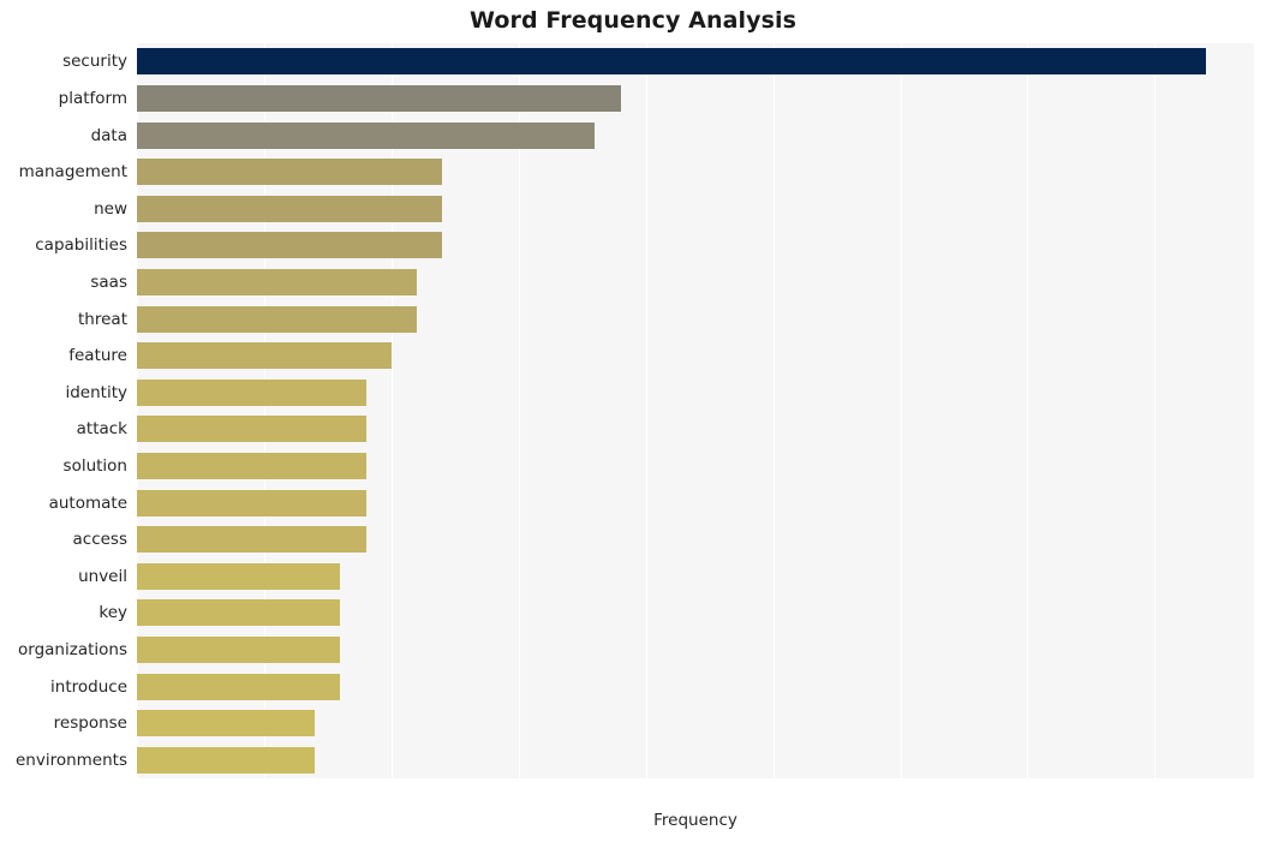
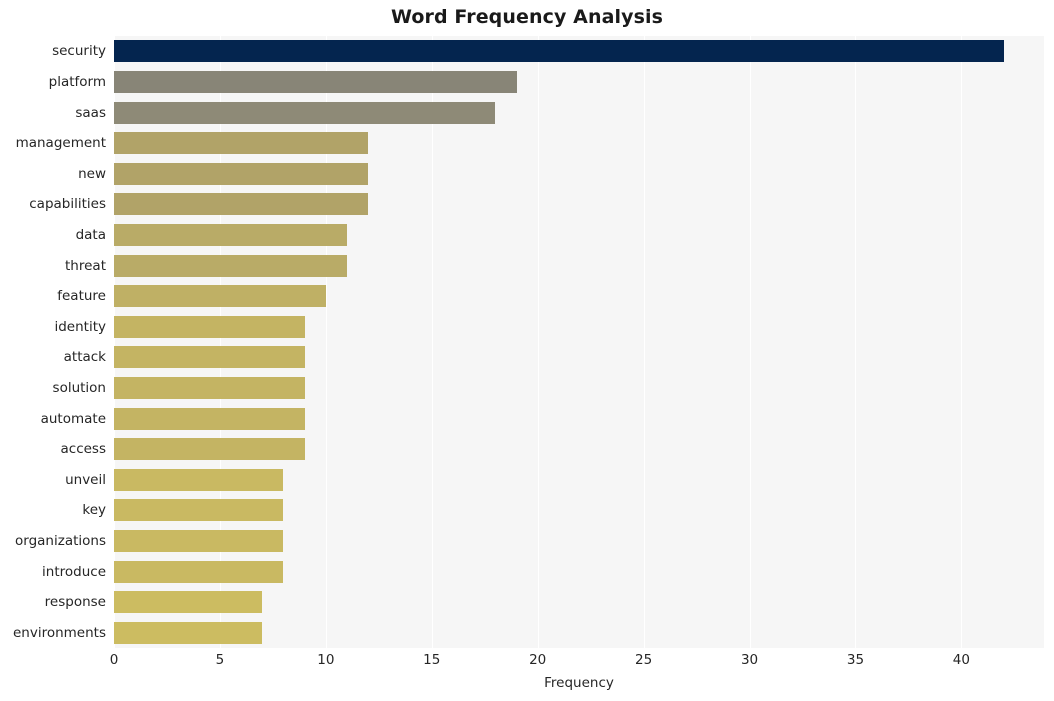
  Word Frequency Analysis
  security
  platform
- data
+ saas
  management
  new
  capabilities
- saas
+ data
  threat
  feature
  identity
  attack
  solution
  automate
  access
  unveil
  key
  organizations
  introduce
  response
  environments
+ 0
+ 5
+ 10
+ 15
+ 20
+ 25
+ 30
+ 35
+ 40
  Frequency
